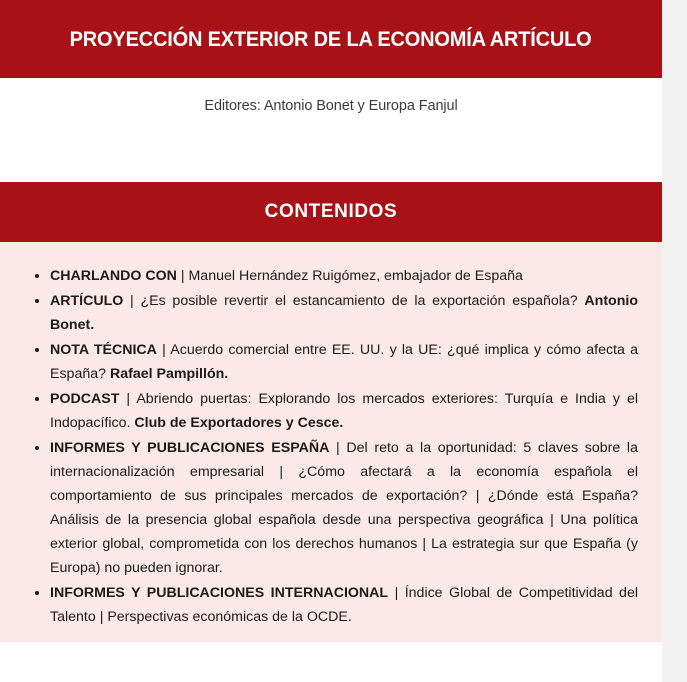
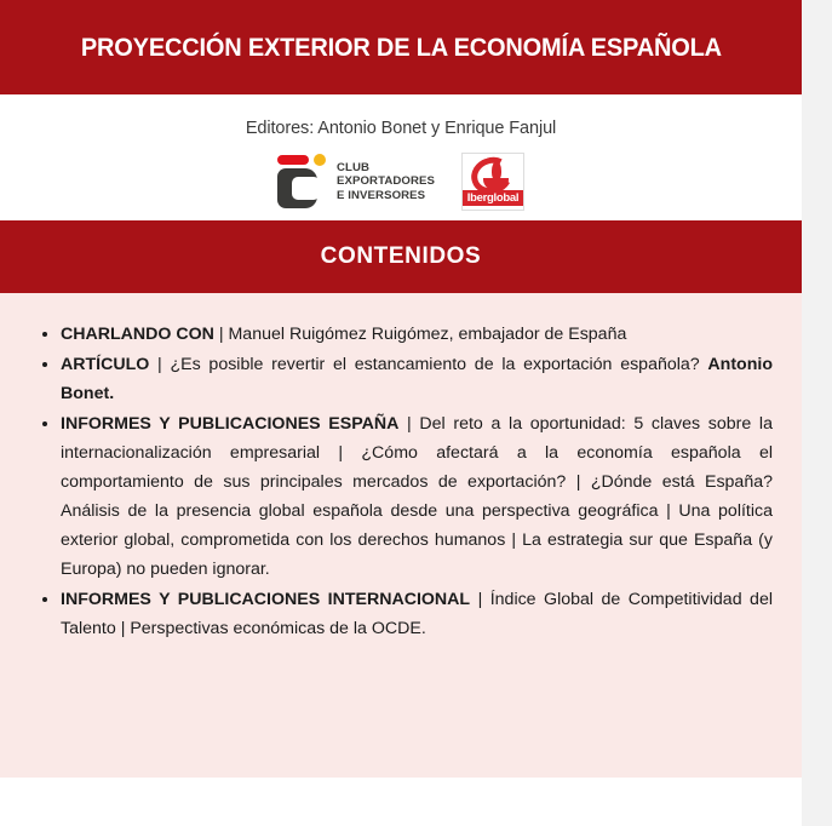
- PROYECCIÓN EXTERIOR DE LA ECONOMÍA ARTÍCULO
+ PROYECCIÓN EXTERIOR DE LA ECONOMÍA ESPAÑOLA
- Editores: Antonio Bonet y Europa Fanjul
+ Editores: Antonio Bonet y Enrique Fanjul
+ CLUB
+ EXPORTADORES
+ E INVERSORES
+ Iberglobal
  CONTENIDOS
- CHARLANDO CON | Manuel Hernández Ruigómez, embajador de España
+ CHARLANDO CON | Manuel Ruigómez Ruigómez, embajador de España
  ARTÍCULO | ¿Es posible revertir el estancamiento de la exportación española? Antonio Bonet.
- NOTA TÉCNICA | Acuerdo comercial entre EE. UU. y la UE: ¿qué implica y cómo afecta a España? Rafael Pampillón.
- PODCAST | Abriendo puertas: Explorando los mercados exteriores: Turquía e India y el Indopacífico. Club de Exportadores y Cesce.
  INFORMES Y PUBLICACIONES ESPAÑA | Del reto a la oportunidad: 5 claves sobre la internacionalización empresarial | ¿Cómo afectará a la economía española el comportamiento de sus principales mercados de exportación? | ¿Dónde está España? Análisis de la presencia global española desde una perspectiva geográfica | Una política exterior global, comprometida con los derechos humanos | La estrategia sur que España (y Europa) no pueden ignorar.
  INFORMES Y PUBLICACIONES INTERNACIONAL | Índice Global de Competitividad del Talento | Perspectivas económicas de la OCDE.
